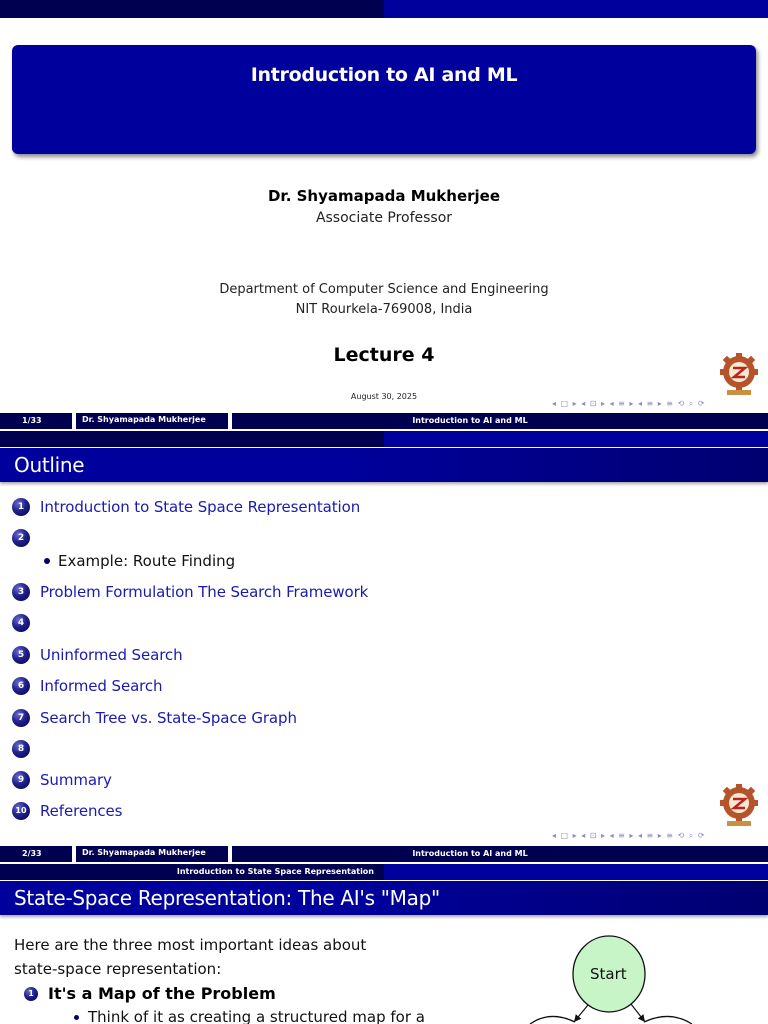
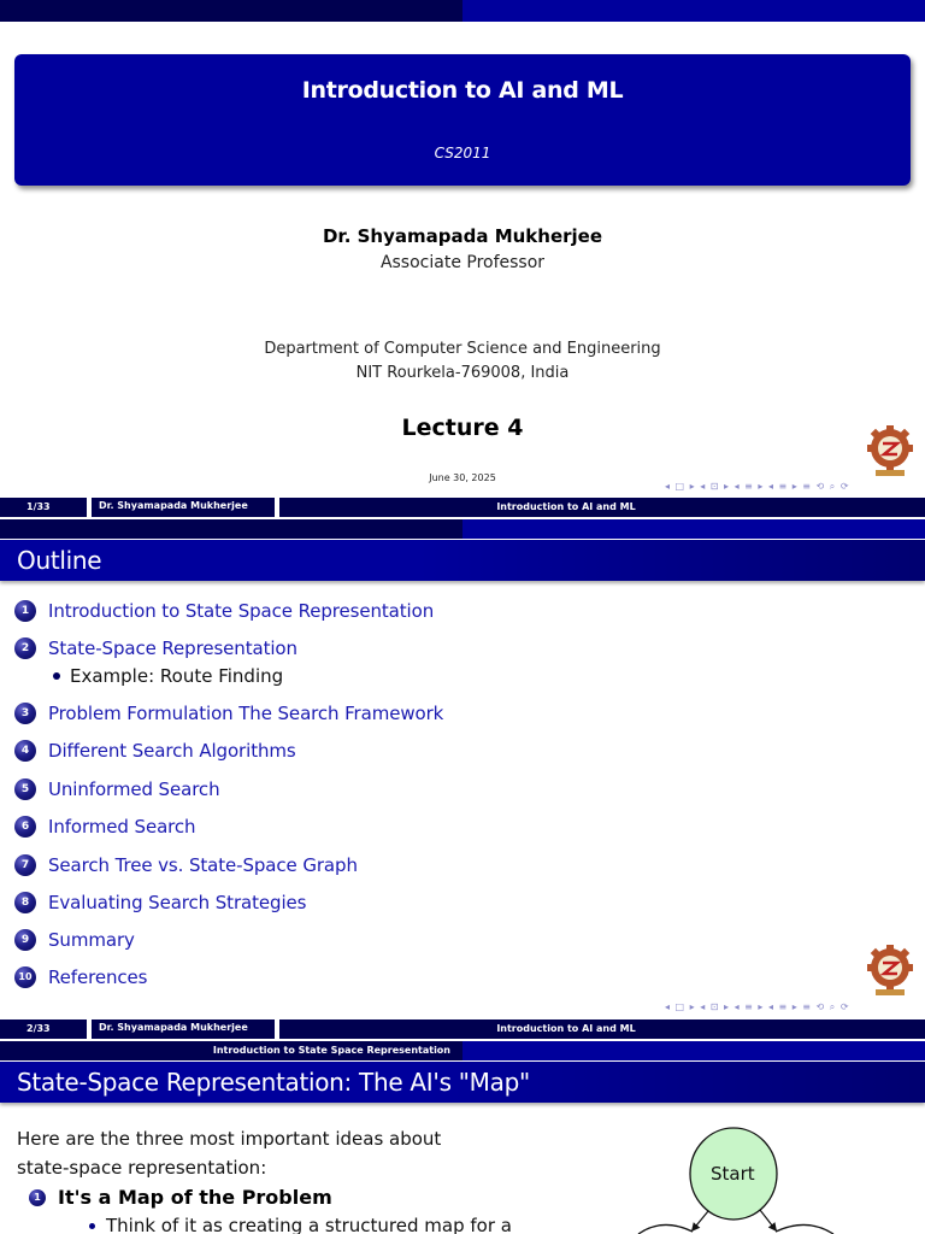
  Introduction to AI and ML
+ CS2011
  Dr. Shyamapada Mukherjee
  Associate Professor
  Department of Computer Science and Engineering
  NIT Rourkela-769008, India
  Lecture 4
- August 30, 2025
+ June 30, 2025
  ◂ □ ▸ ◂ ⊡ ▸ ◂ ≡ ▸ ◂ ≡ ▸ ≡ ⟲ ⌕ ⟳
  1/33
  Dr. Shyamapada Mukherjee
  Introduction to AI and ML
  Outline
  1
  Introduction to State Space Representation
  2
+ State-Space Representation
  Example: Route Finding
  3
  Problem Formulation The Search Framework
  4
+ Different Search Algorithms
  5
  Uninformed Search
  6
  Informed Search
  7
  Search Tree vs. State-Space Graph
  8
+ Evaluating Search Strategies
  9
  Summary
  10
  References
  ◂ □ ▸ ◂ ⊡ ▸ ◂ ≡ ▸ ◂ ≡ ▸ ≡ ⟲ ⌕ ⟳
  2/33
  Dr. Shyamapada Mukherjee
  Introduction to AI and ML
  Introduction to State Space Representation
  State-Space Representation: The AI's "Map"
  Here are the three most important ideas about
  state-space representation:
  1
  It's a Map of the Problem
  Think of it as creating a structured map for a
  Start
